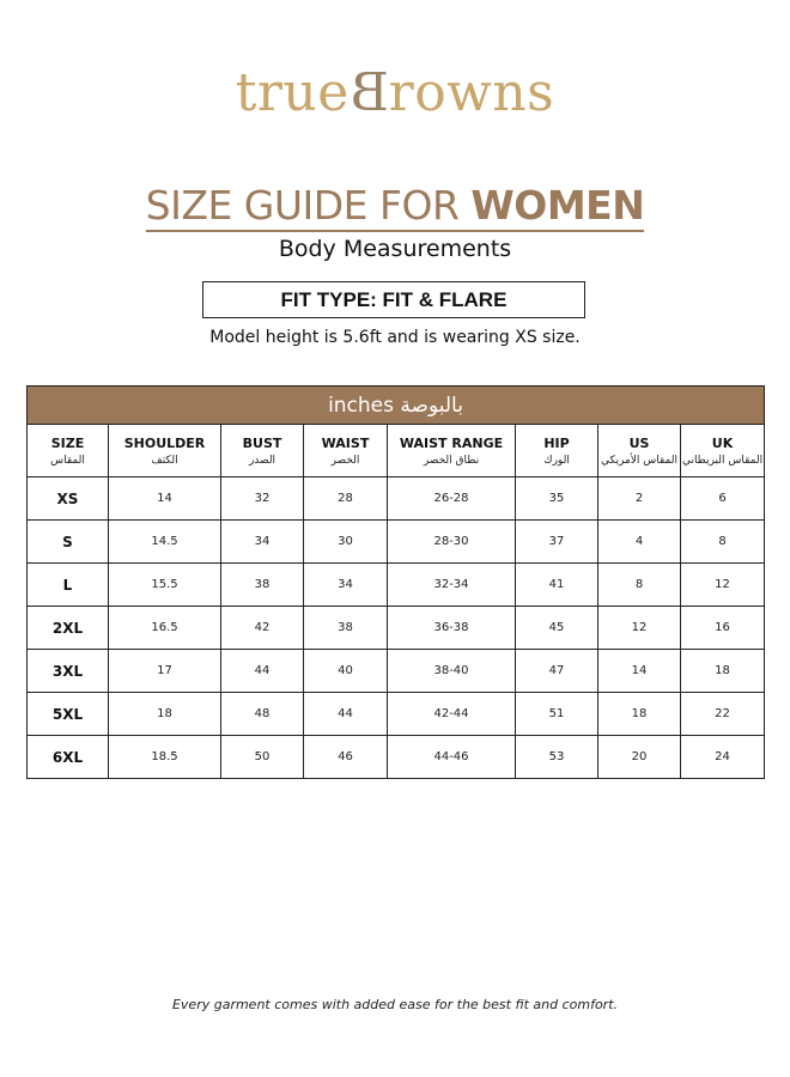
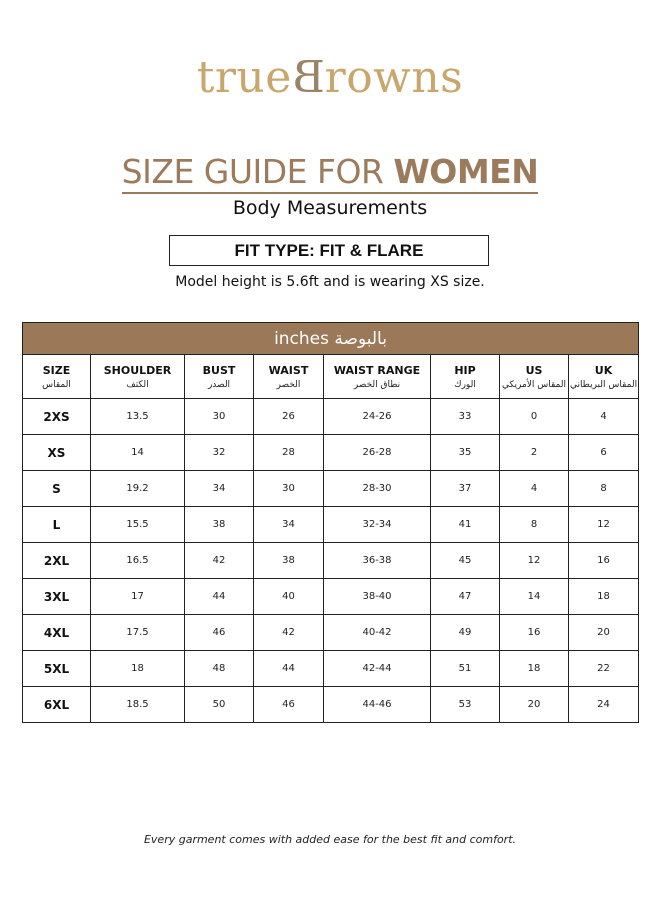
  SIZE GUIDE FOR WOMEN
  Body Measurements
  FIT TYPE: FIT & FLARE
  Model height is 5.6ft and is wearing XS size.
  inches بالبوصة
  SIZEالمقاس	SHOULDERالكتف	BUSTالصدر	WAISTالخصر	WAIST RANGEنطاق الخصر	HIPالورك	USالمقاس الأمريكي	UKالمقاس البريطاني
+ 2XS	13.5	30	26	24-26	33	0	4
  XS	14	32	28	26-28	35	2	6
- S	14.5	34	30	28-30	37	4	8
+ S	19.2	34	30	28-30	37	4	8
  L	15.5	38	34	32-34	41	8	12
  2XL	16.5	42	38	36-38	45	12	16
  3XL	17	44	40	38-40	47	14	18
+ 4XL	17.5	46	42	40-42	49	16	20
  5XL	18	48	44	42-44	51	18	22
  6XL	18.5	50	46	44-46	53	20	24
  Every garment comes with added ease for the best fit and comfort.
